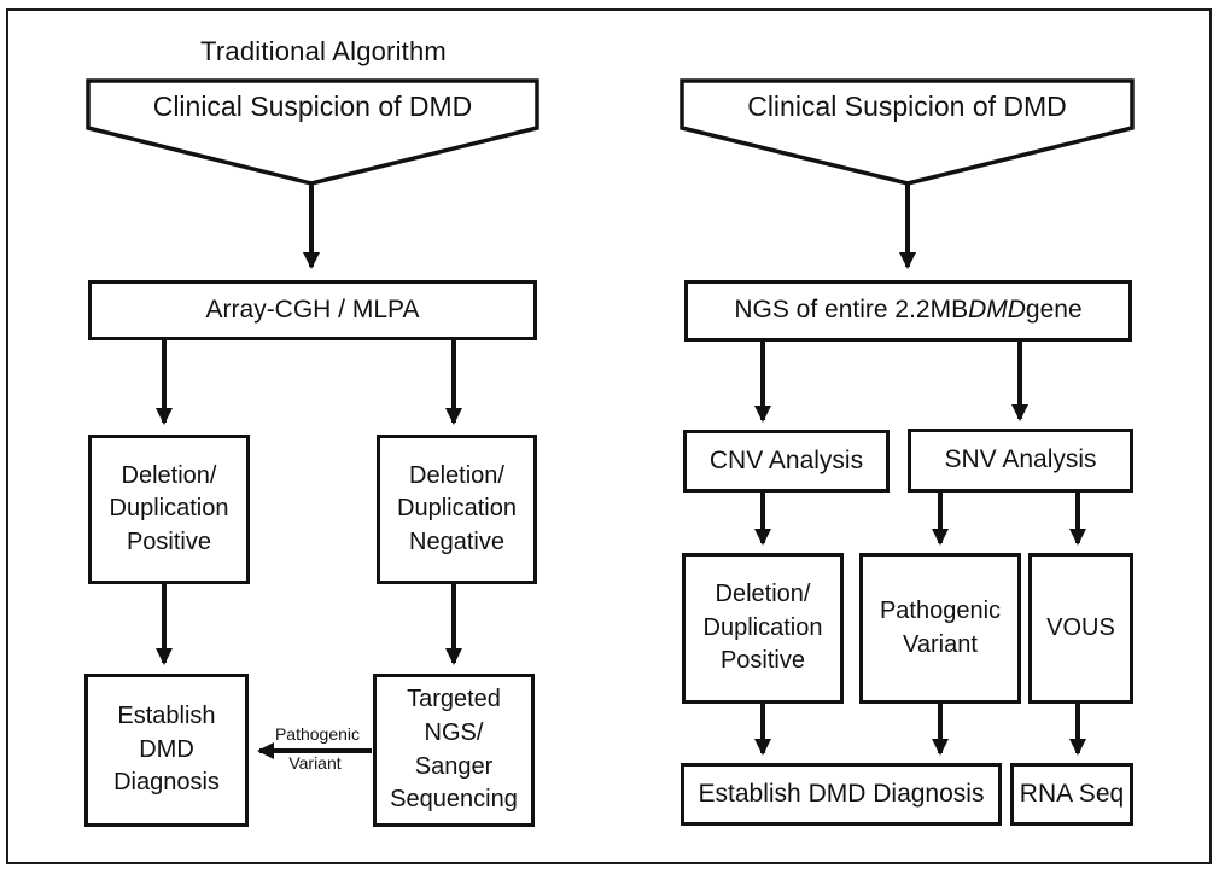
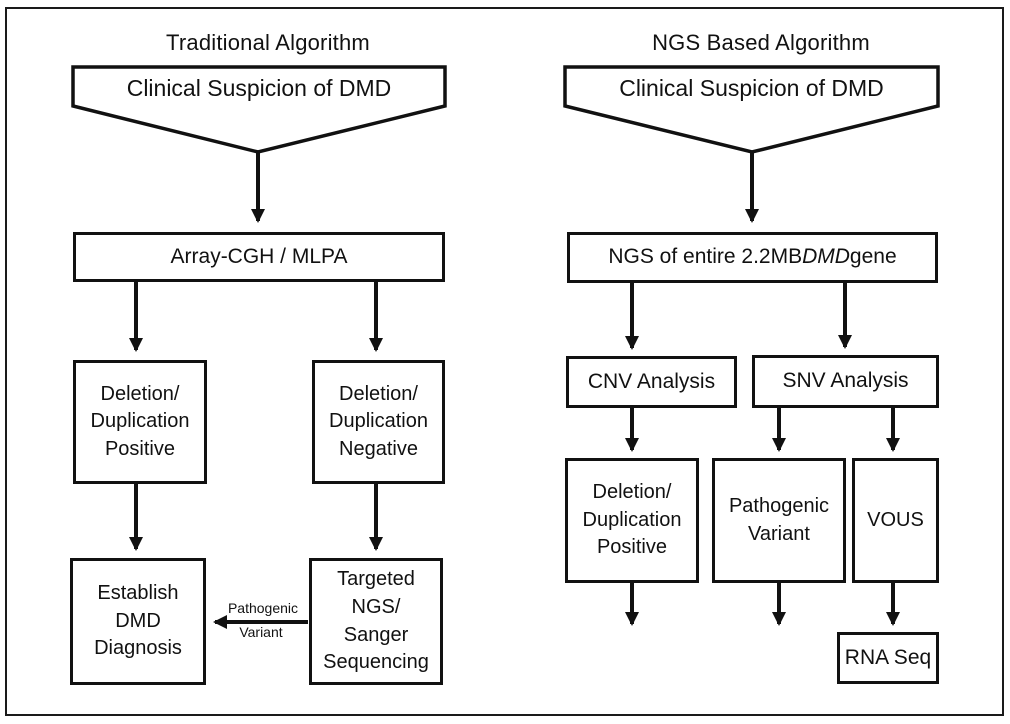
  Traditional Algorithm
  Clinical Suspicion of DMD
  Array-CGH / MLPA
  Deletion/
  Duplication
  Positive
  Deletion/
  Duplication
  Negative
  Establish
  DMD
  Diagnosis
  Targeted
  NGS/
  Sanger
  Sequencing
  Pathogenic
  Variant
+ NGS Based Algorithm
  Clinical Suspicion of DMD
  NGS of entire 2.2MB
  DMD
  gene
  CNV Analysis
  SNV Analysis
  Deletion/
  Duplication
  Positive
  Pathogenic
  Variant
  VOUS
- Establish DMD Diagnosis
  RNA Seq
